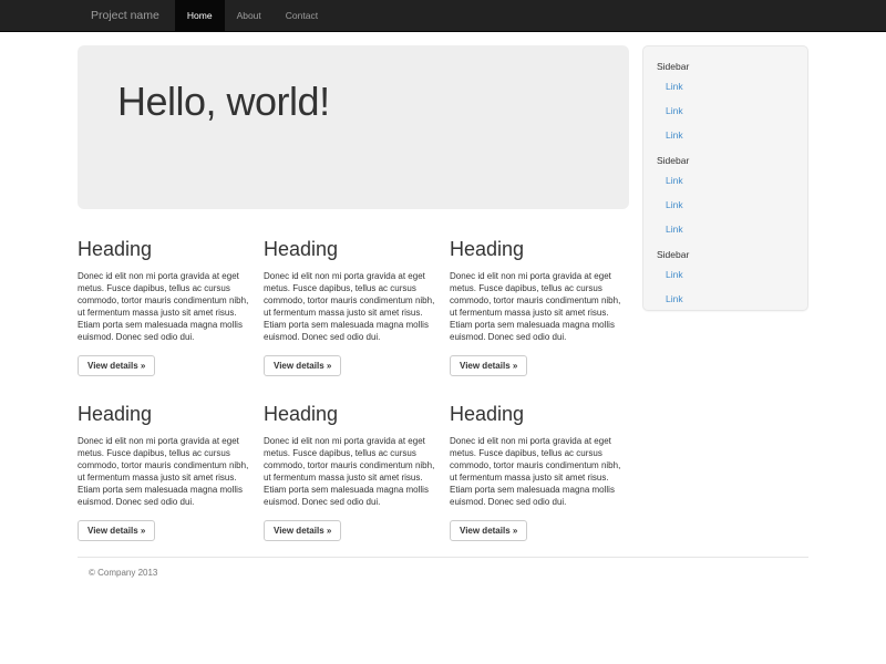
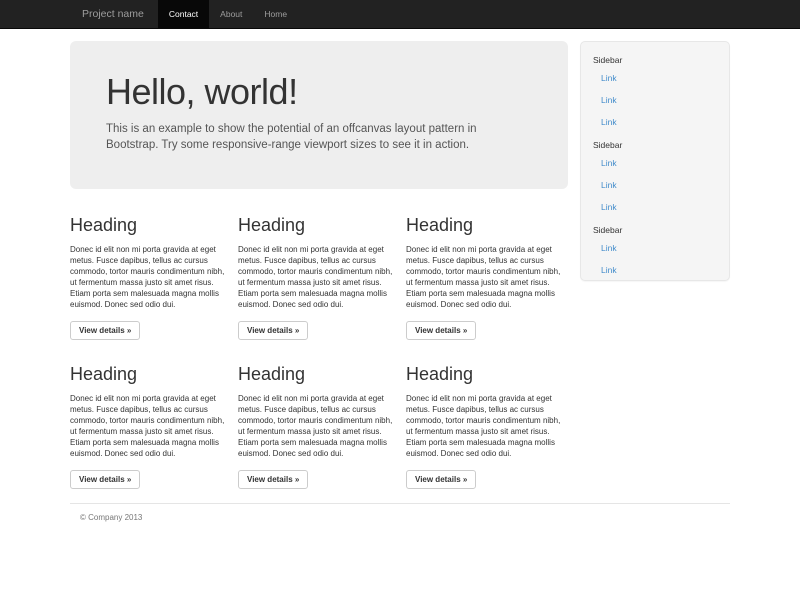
  Project name
- Home
+ Contact
  About
- Contact
+ Home
  Hello, world!
+ This is an example to show the potential of an offcanvas layout pattern in Bootstrap. Try some responsive-range viewport sizes to see it in action.
  Heading
  Donec id elit non mi porta gravida at eget metus. Fusce dapibus, tellus ac cursus commodo, tortor mauris condimentum nibh, ut fermentum massa justo sit amet risus. Etiam porta sem malesuada magna mollis euismod. Donec sed odio dui.
  View details »
  Heading
  Donec id elit non mi porta gravida at eget metus. Fusce dapibus, tellus ac cursus commodo, tortor mauris condimentum nibh, ut fermentum massa justo sit amet risus. Etiam porta sem malesuada magna mollis euismod. Donec sed odio dui.
  View details »
  Heading
  Donec id elit non mi porta gravida at eget metus. Fusce dapibus, tellus ac cursus commodo, tortor mauris condimentum nibh, ut fermentum massa justo sit amet risus. Etiam porta sem malesuada magna mollis euismod. Donec sed odio dui.
  View details »
  Heading
  Donec id elit non mi porta gravida at eget metus. Fusce dapibus, tellus ac cursus commodo, tortor mauris condimentum nibh, ut fermentum massa justo sit amet risus. Etiam porta sem malesuada magna mollis euismod. Donec sed odio dui.
  View details »
  Heading
  Donec id elit non mi porta gravida at eget metus. Fusce dapibus, tellus ac cursus commodo, tortor mauris condimentum nibh, ut fermentum massa justo sit amet risus. Etiam porta sem malesuada magna mollis euismod. Donec sed odio dui.
  View details »
  Heading
  Donec id elit non mi porta gravida at eget metus. Fusce dapibus, tellus ac cursus commodo, tortor mauris condimentum nibh, ut fermentum massa justo sit amet risus. Etiam porta sem malesuada magna mollis euismod. Donec sed odio dui.
  View details »
  Sidebar
  Link
  Link
  Link
  Sidebar
  Link
  Link
  Link
  Sidebar
  Link
  Link
  © Company 2013
